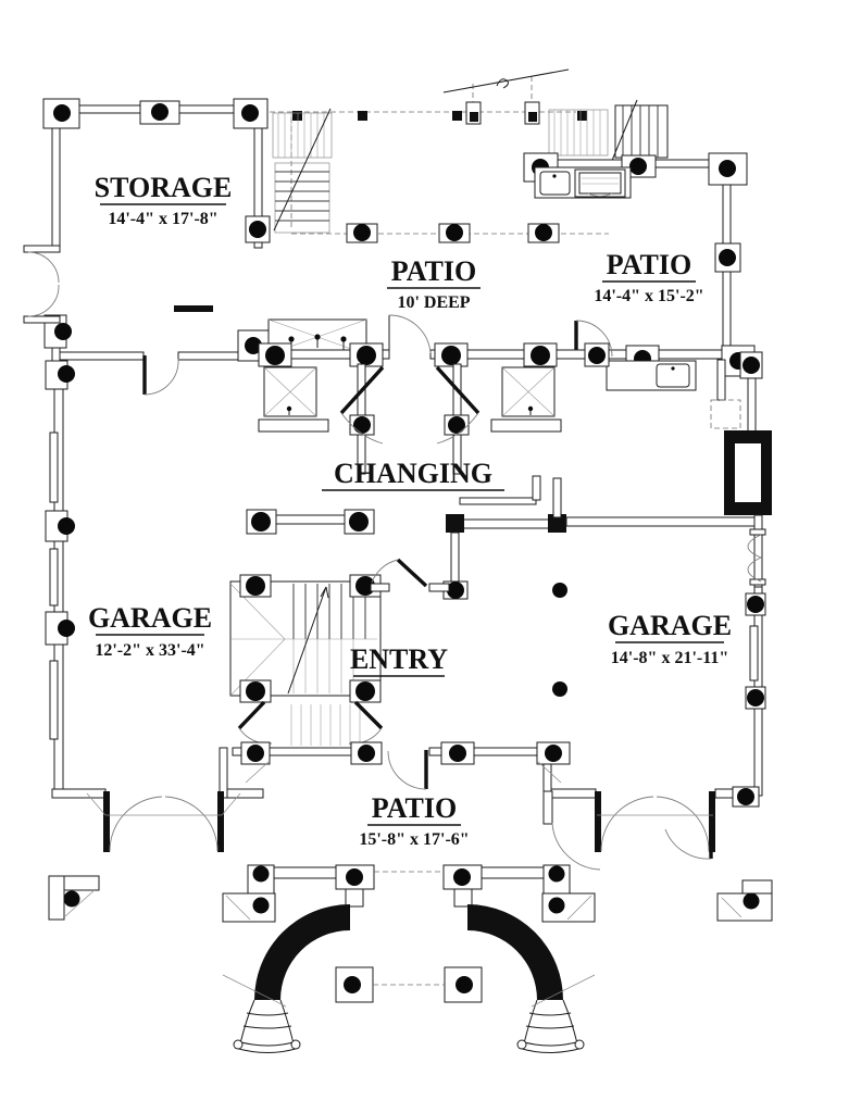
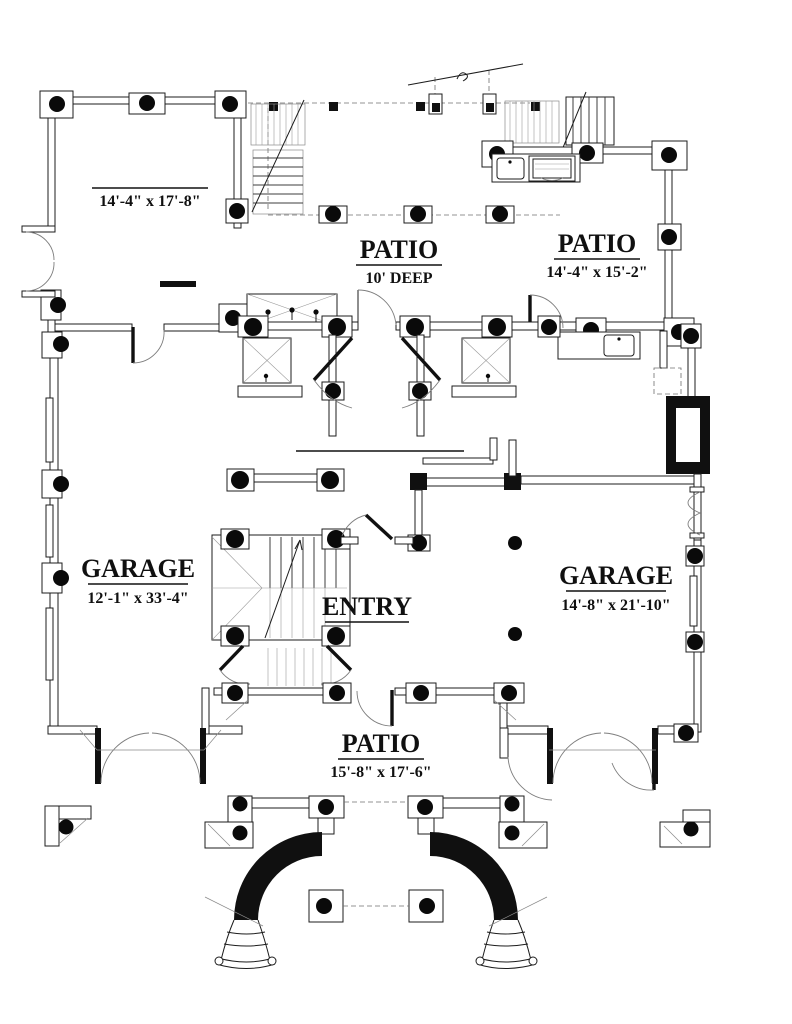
- STORAGE
  14'-4" x 17'-8"
  PATIO
  10' DEEP
  PATIO
  14'-4" x 15'-2"
- CHANGING
  GARAGE
- 12'-2" x 33'-4"
+ 12'-1" x 33'-4"
  ENTRY
  GARAGE
- 14'-8" x 21'-11"
+ 14'-8" x 21'-10"
  PATIO
  15'-8" x 17'-6"
